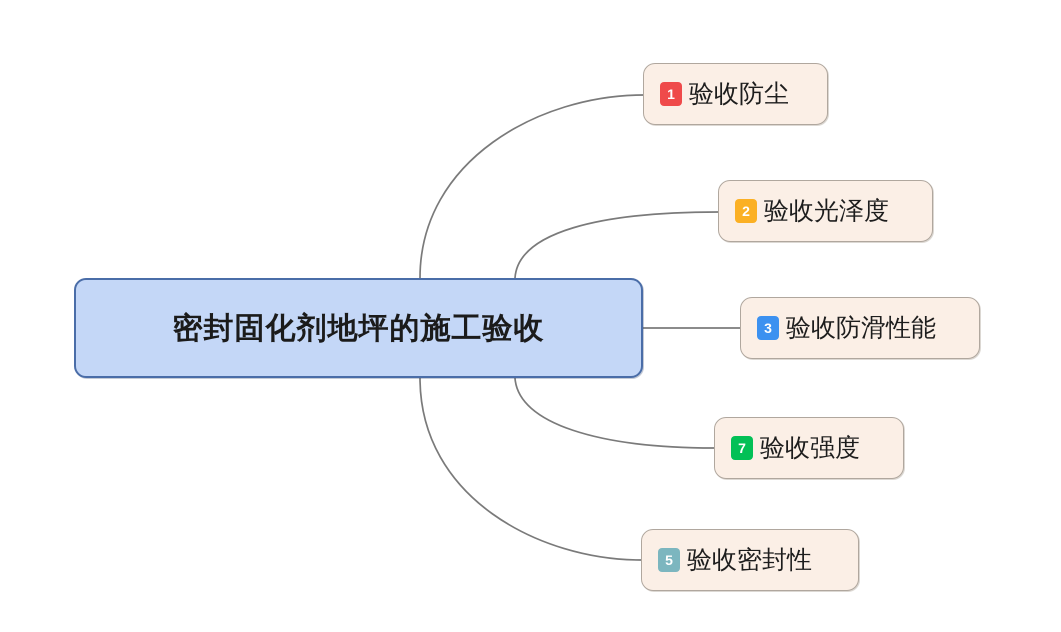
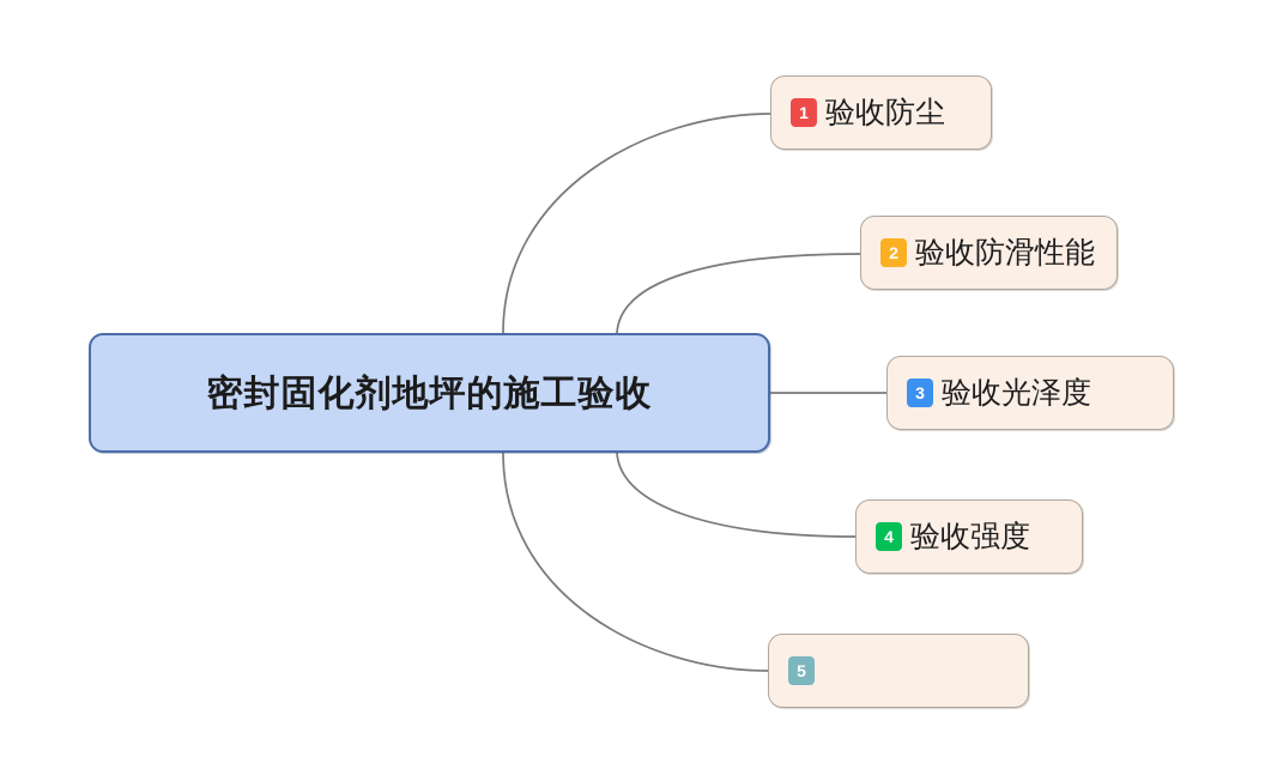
  密封固化剂地坪的施工验收
  1
  验收防尘
  2
- 验收光泽度
+ 验收防滑性能
  3
- 验收防滑性能
+ 验收光泽度
- 7
+ 4
  验收强度
  5
- 验收密封性
